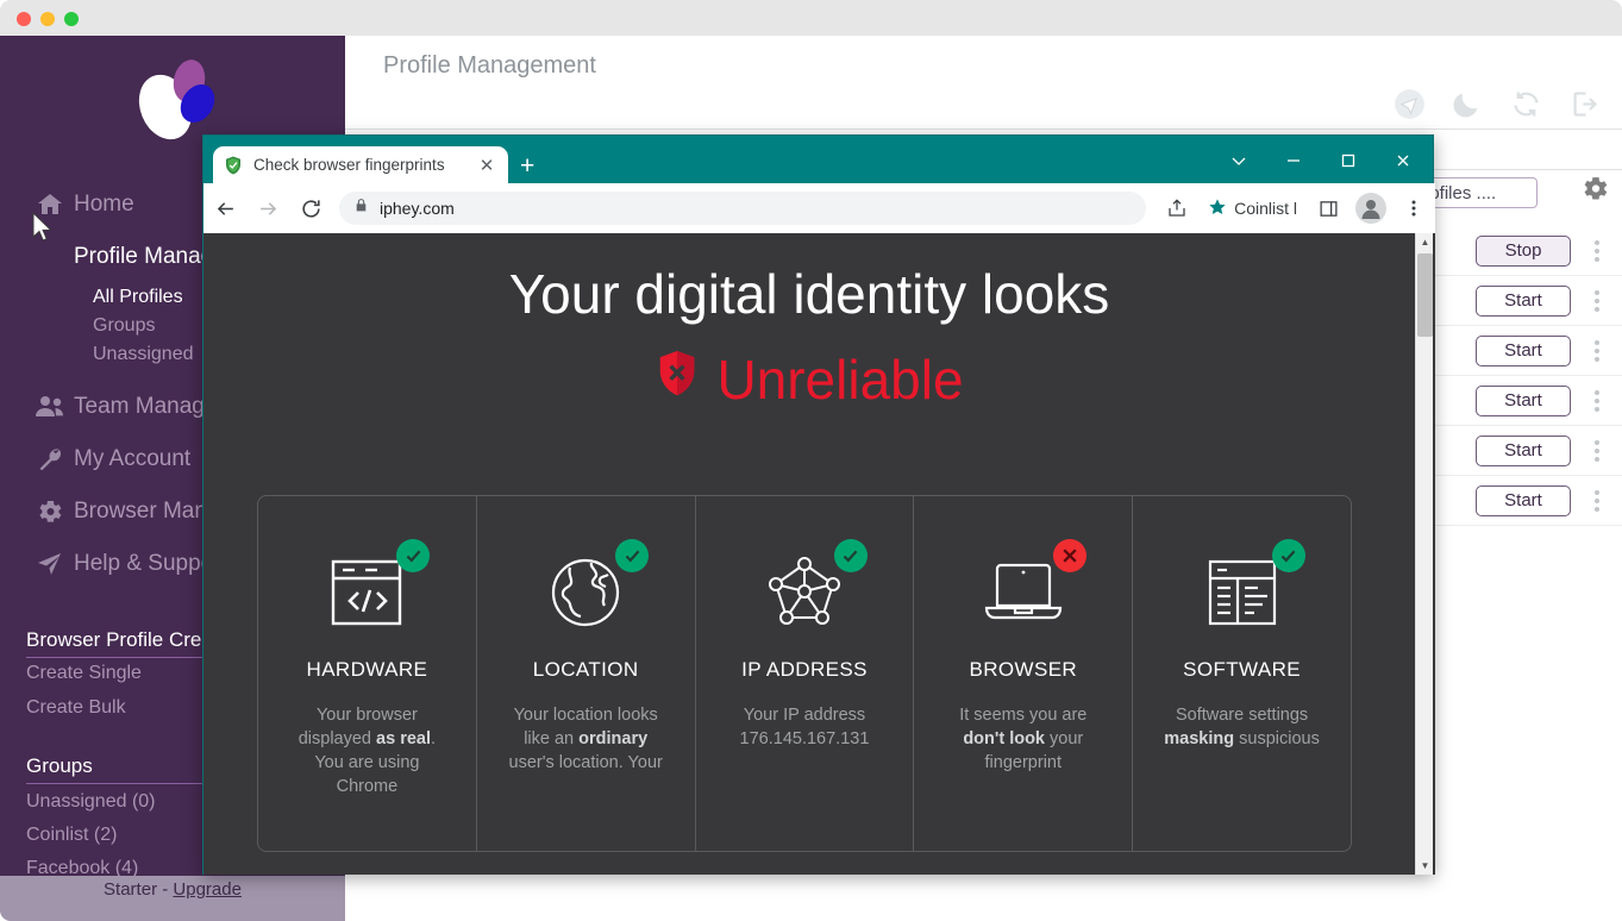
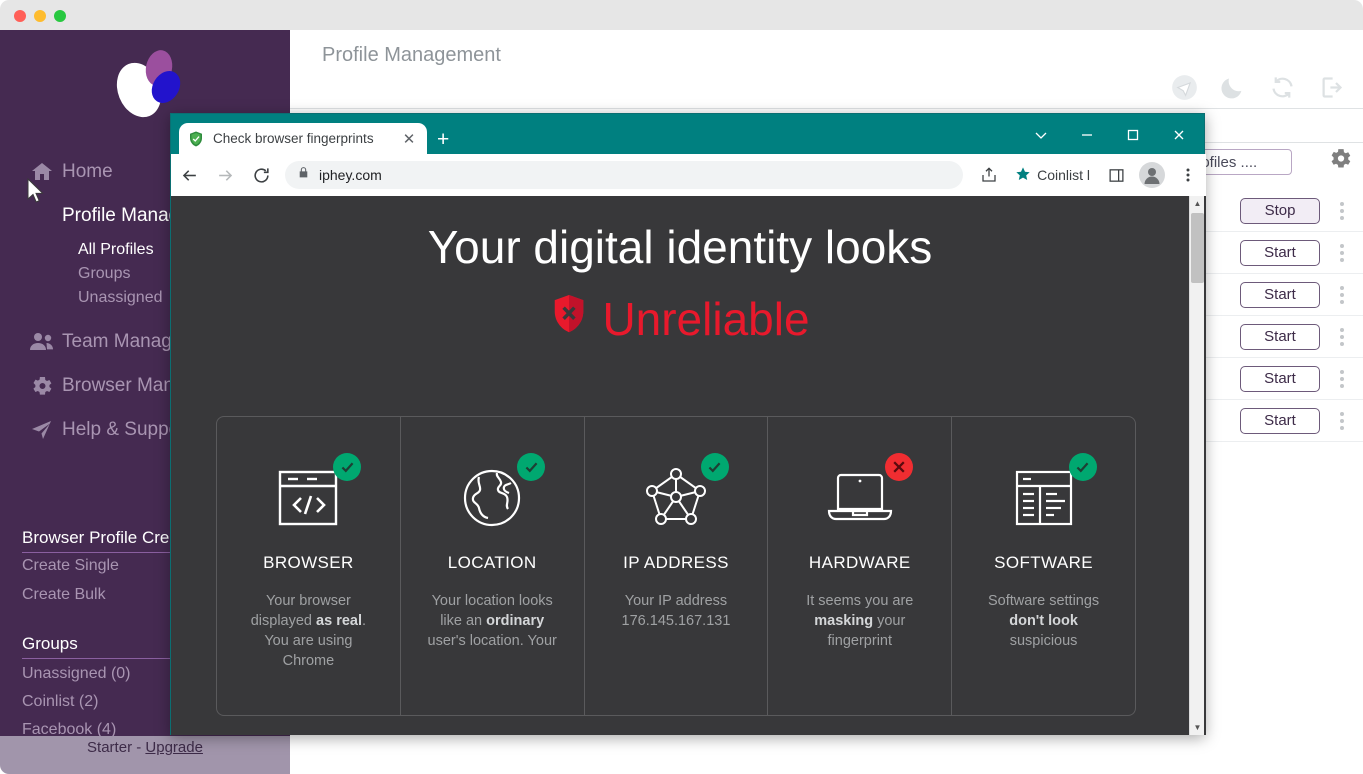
  Profile Management
  files ....
  Stop
  Start
  Start
  Start
  Start
  Start
  Home
  All Profiles
  Groups
  Unassigned
- My Account
  Help & Supp
  Browser Profile Cre
  Create Single
  Create Bulk
  Groups
  Unassigned (0)
  Coinlist (2)
  Facebook (4)
  Starter - Upgrade
  Check browser fingerprints
  ✕
  +
  iphey.com
  Coinlist l
  Your digital identity looks
  Unreliable
- HARDWARE
+ BROWSER
  Your browser displayed as real. You are using Chrome
  LOCATION
  Your location looks like an ordinary user's location. Your
  IP ADDRESS
  Your IP address 176.145.167.131
- BROWSER
+ HARDWARE
- It seems you are don't look your fingerprint
+ It seems you are masking your fingerprint
  SOFTWARE
- Software settings masking suspicious
+ Software settings don't look suspicious
  ▲
  ▼
